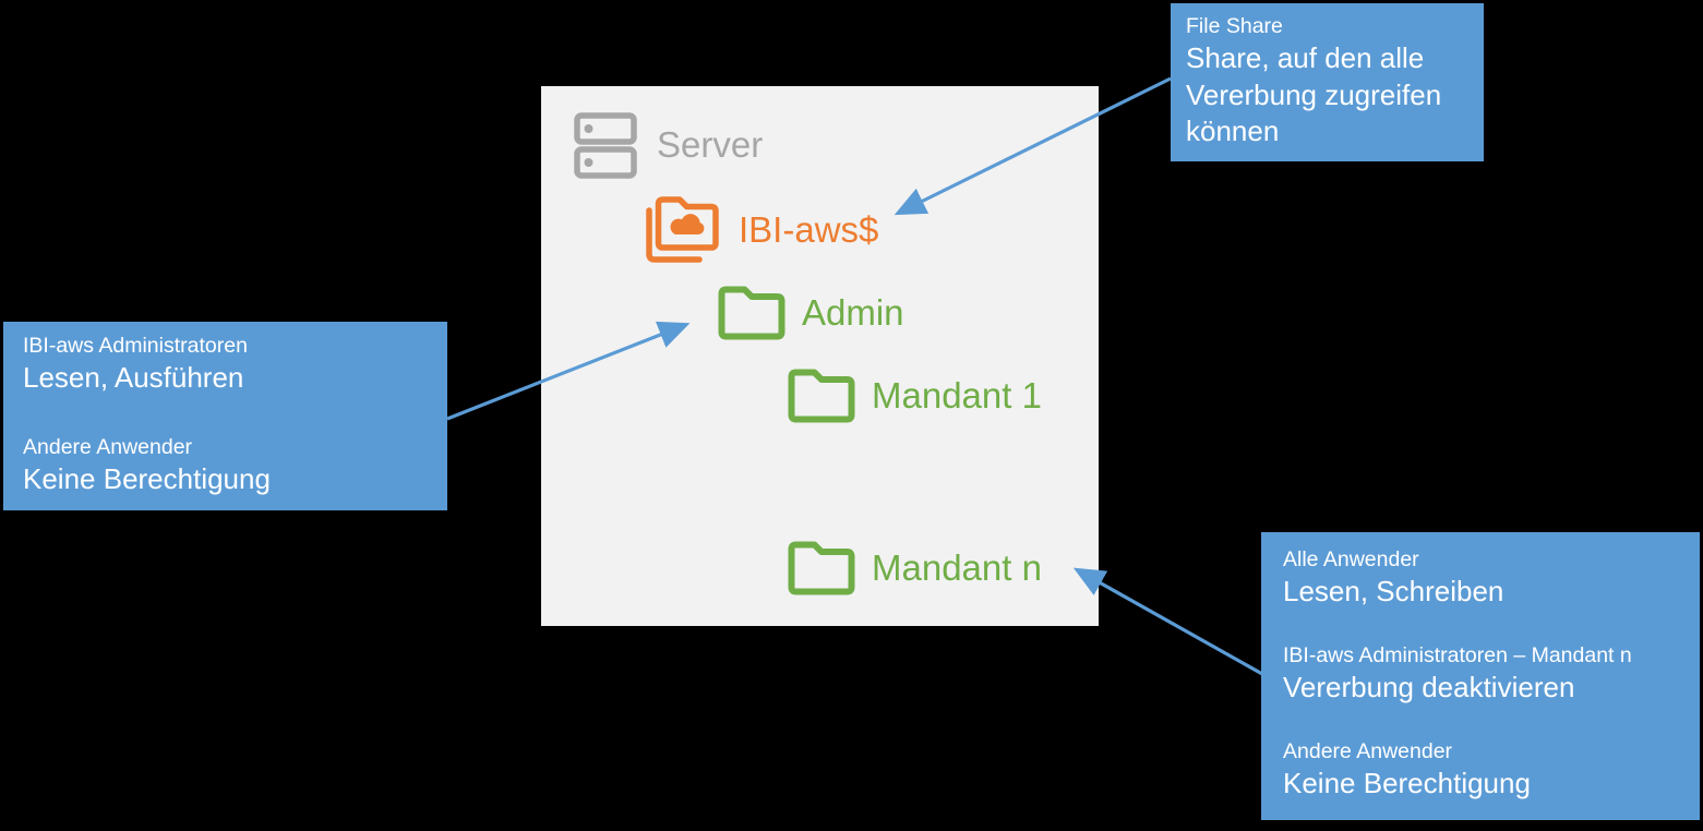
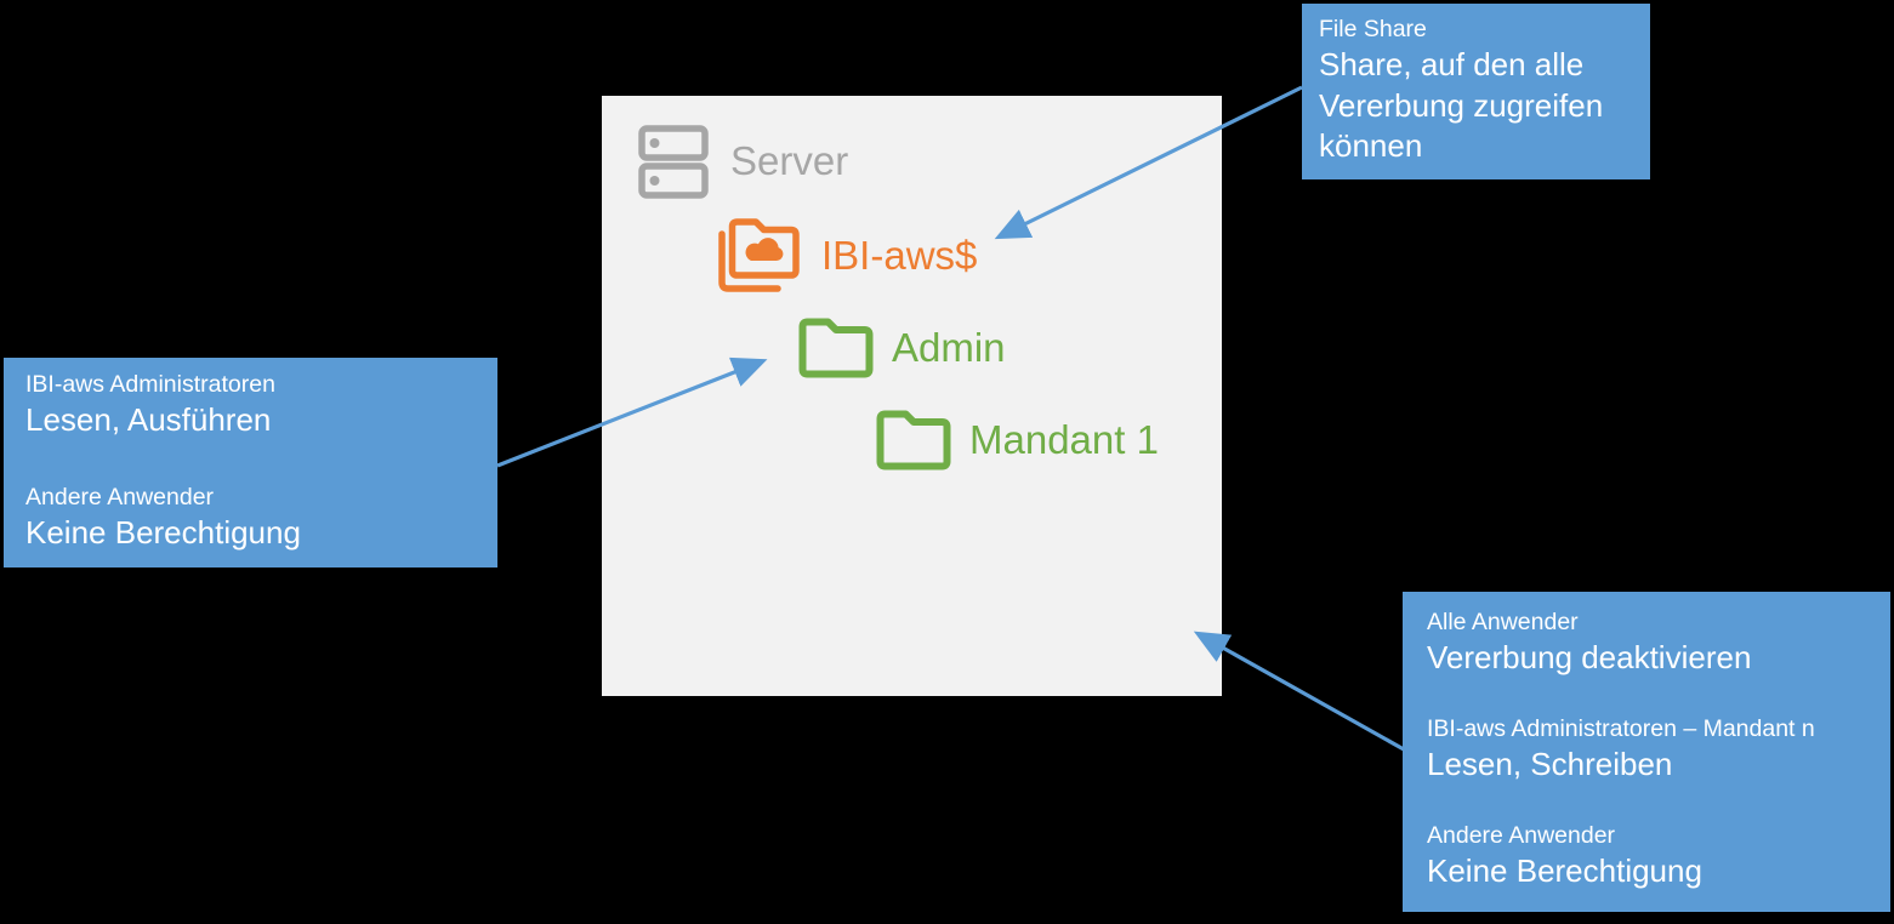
  Server
  IBI-aws$
  Admin
  Mandant 1
- Mandant n
  File Share
  Share, auf den alle Vererbung zugreifen können
  IBI-aws Administratoren
  Lesen, Ausführen
  Andere Anwender
  Keine Berechtigung
  Alle Anwender
- Lesen, Schreiben
+ Vererbung deaktivieren
  IBI-aws Administratoren – Mandant n
- Vererbung deaktivieren
+ Lesen, Schreiben
  Andere Anwender
  Keine Berechtigung
